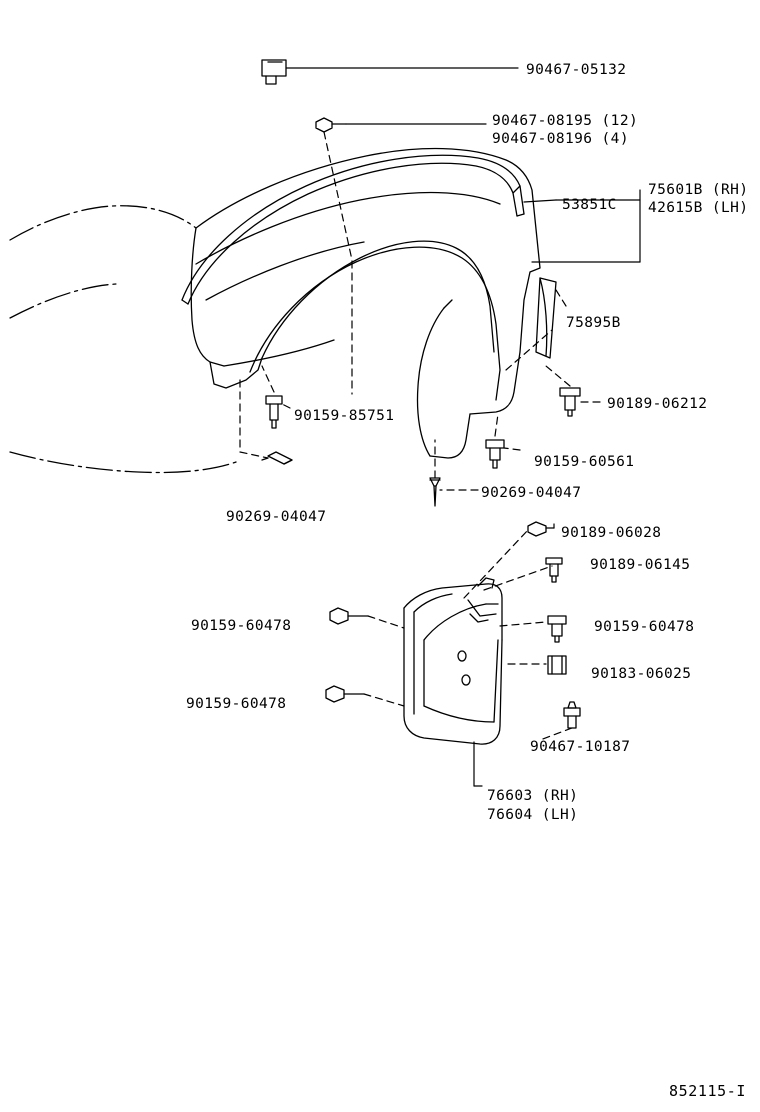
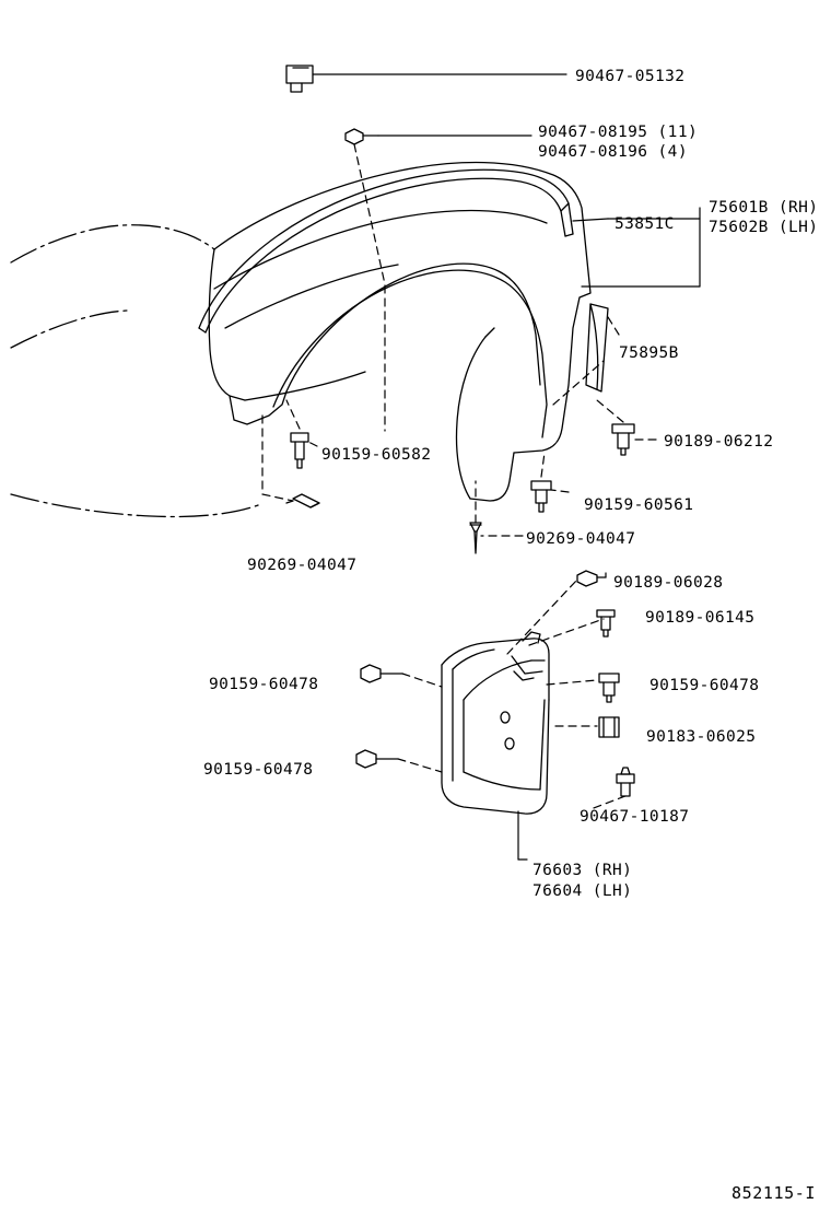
  90467-05132
- 90467-08195 (12)
+ 90467-08195 (11)
  90467-08196 (4)
  53851C
  75601B (RH)
- 42615B (LH)
+ 75602B (LH)
  75895B
  90189-06212
- 90159-85751
+ 90159-60582
  90159-60561
  90269-04047
  90269-04047
  90189-06028
  90189-06145
  90159-60478
  90159-60478
  90183-06025
  90159-60478
  90467-10187
  76603 (RH)
  76604 (LH)
  852115-I
